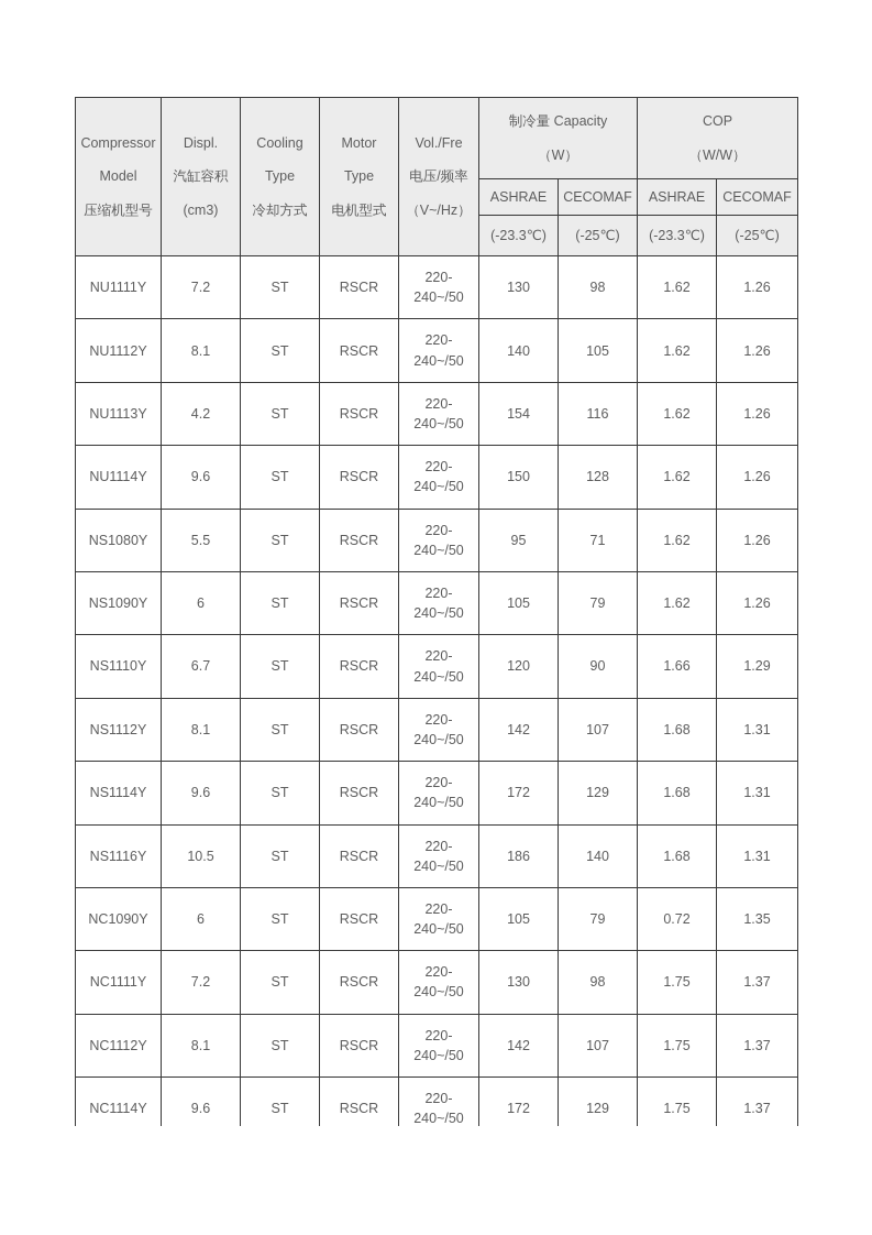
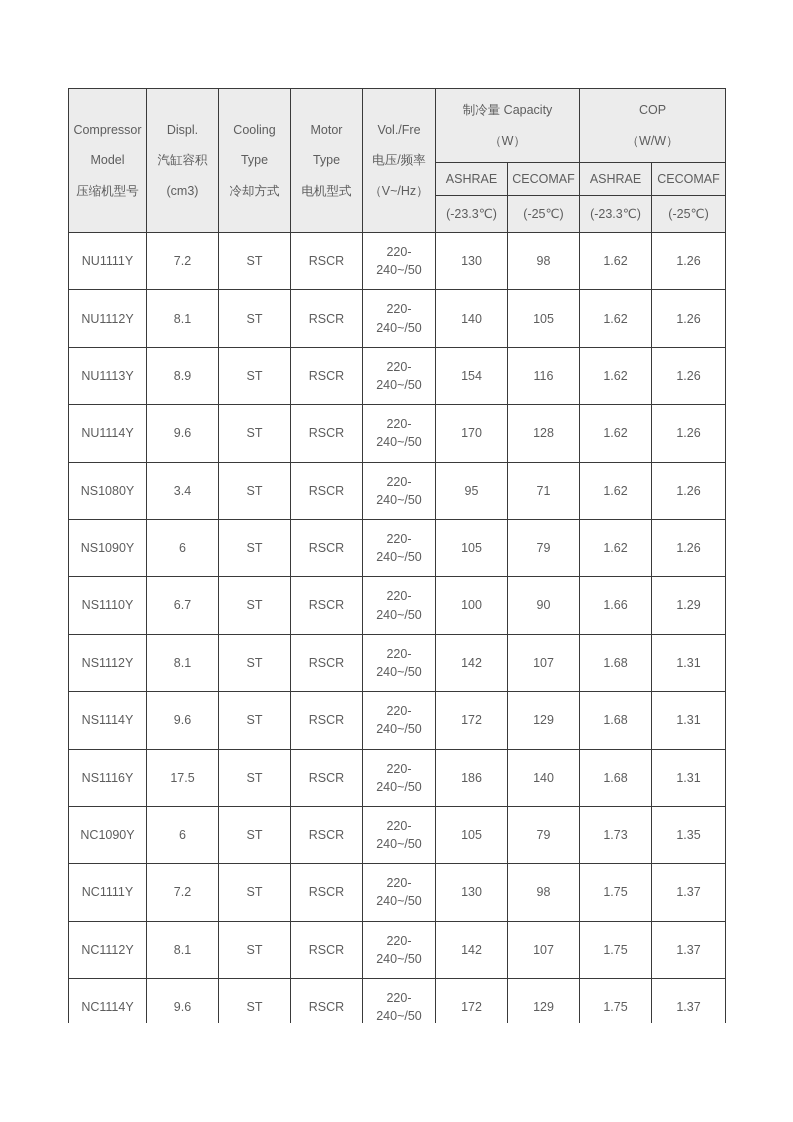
  Compressor Model 压缩机型号	Displ. 汽缸容积 (cm3)	Cooling Type 冷却方式	Motor Type 电机型式	Vol./Fre 电压/频率 （V~/Hz）	制冷量 Capacity （W）	COP （W/W）
  ASHRAE	CECOMAF	ASHRAE	CECOMAF
  (-23.3℃)	(-25℃)	(-23.3℃)	(-25℃)
  NU1111Y	7.2	ST	RSCR	220-240~/50	130	98	1.62	1.26
  NU1112Y	8.1	ST	RSCR	220-240~/50	140	105	1.62	1.26
- NU1113Y	4.2	ST	RSCR	220-240~/50	154	116	1.62	1.26
+ NU1113Y	8.9	ST	RSCR	220-240~/50	154	116	1.62	1.26
- NU1114Y	9.6	ST	RSCR	220-240~/50	150	128	1.62	1.26
+ NU1114Y	9.6	ST	RSCR	220-240~/50	170	128	1.62	1.26
- NS1080Y	5.5	ST	RSCR	220-240~/50	95	71	1.62	1.26
+ NS1080Y	3.4	ST	RSCR	220-240~/50	95	71	1.62	1.26
  NS1090Y	6	ST	RSCR	220-240~/50	105	79	1.62	1.26
- NS1110Y	6.7	ST	RSCR	220-240~/50	120	90	1.66	1.29
+ NS1110Y	6.7	ST	RSCR	220-240~/50	100	90	1.66	1.29
  NS1112Y	8.1	ST	RSCR	220-240~/50	142	107	1.68	1.31
  NS1114Y	9.6	ST	RSCR	220-240~/50	172	129	1.68	1.31
- NS1116Y	10.5	ST	RSCR	220-240~/50	186	140	1.68	1.31
+ NS1116Y	17.5	ST	RSCR	220-240~/50	186	140	1.68	1.31
- NC1090Y	6	ST	RSCR	220-240~/50	105	79	0.72	1.35
+ NC1090Y	6	ST	RSCR	220-240~/50	105	79	1.73	1.35
  NC1111Y	7.2	ST	RSCR	220-240~/50	130	98	1.75	1.37
  NC1112Y	8.1	ST	RSCR	220-240~/50	142	107	1.75	1.37
  NC1114Y	9.6	ST	RSCR	220-240~/50	172	129	1.75	1.37
